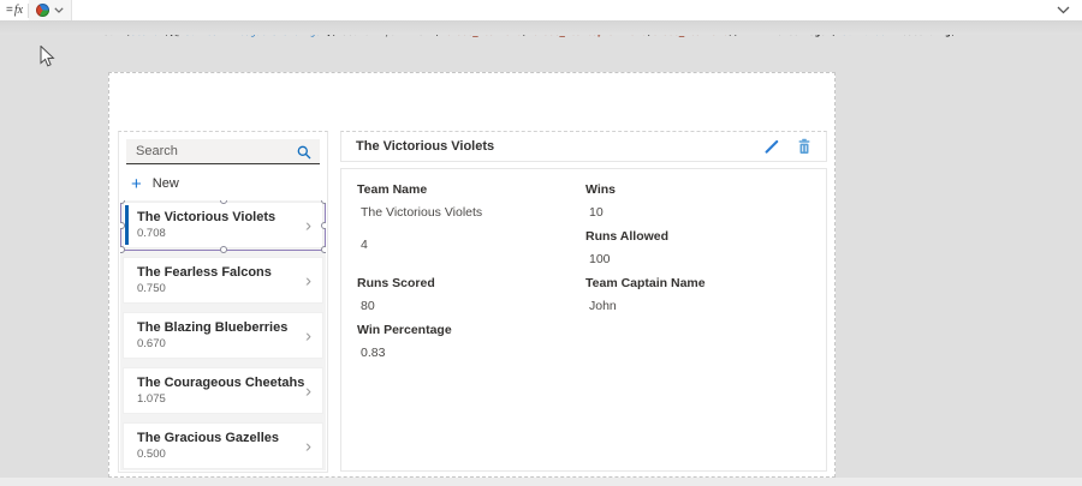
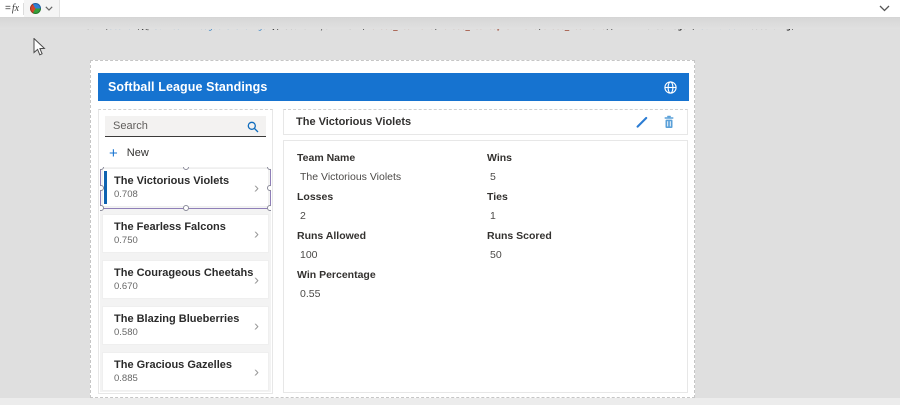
  =
  fx
+ Softball League Standings
  Search
  +
  New
  The Victorious Violets
  0.708
  ›
  The Fearless Falcons
  0.750
  ›
- The Blazing Blueberries
+ The Courageous Cheetahs
  0.670
  ›
- The Courageous Cheetahs
+ The Blazing Blueberries
- 1.075
+ 0.580
  ›
  The Gracious Gazelles
- 0.500
+ 0.885
  ›
  The Victorious Violets
  Team Name
  The Victorious Violets
  Wins
- 10
+ 5
+ Losses
- 4
+ 2
+ Ties
+ 1
  Runs Allowed
  100
  Runs Scored
- 80
+ 50
- Team Captain Name
- John
  Win Percentage
- 0.83
+ 0.55
